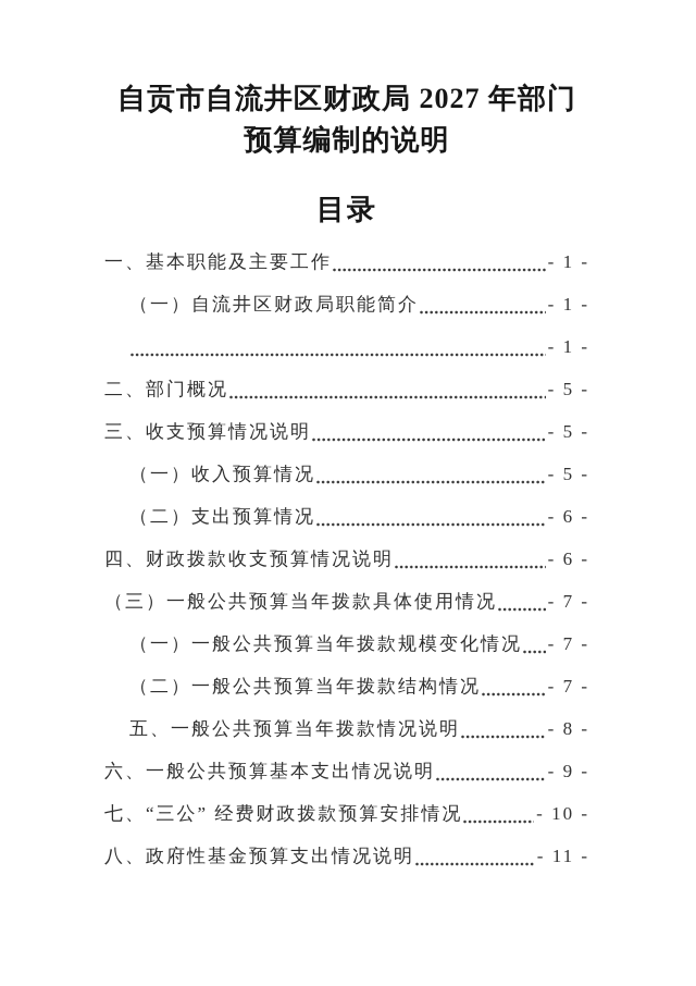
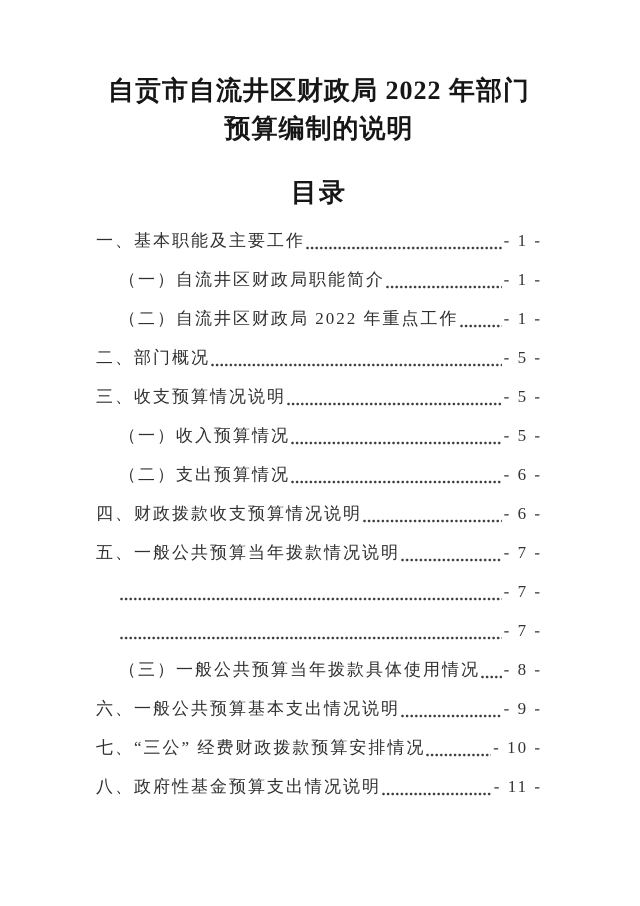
- 自贡市自流井区财政局 2027 年部门预算编制的说明
+ 自贡市自流井区财政局 2022 年部门预算编制的说明
  目录
  一、基本职能及主要工作
  - 1 -
  （一）自流井区财政局职能简介
  - 1 -
+ （二）自流井区财政局 2022 年重点工作
  - 1 -
  二、部门概况
  - 5 -
  三、收支预算情况说明
  - 5 -
  （一）收入预算情况
  - 5 -
  （二）支出预算情况
  - 6 -
  四、财政拨款收支预算情况说明
  - 6 -
- （三）一般公共预算当年拨款具体使用情况
+ 五、一般公共预算当年拨款情况说明
  - 7 -
- （一）一般公共预算当年拨款规模变化情况
  - 7 -
- （二）一般公共预算当年拨款结构情况
  - 7 -
- 五、一般公共预算当年拨款情况说明
+ （三）一般公共预算当年拨款具体使用情况
  - 8 -
  六、一般公共预算基本支出情况说明
  - 9 -
  七、“三公” 经费财政拨款预算安排情况
  - 10 -
  八、政府性基金预算支出情况说明
  - 11 -
